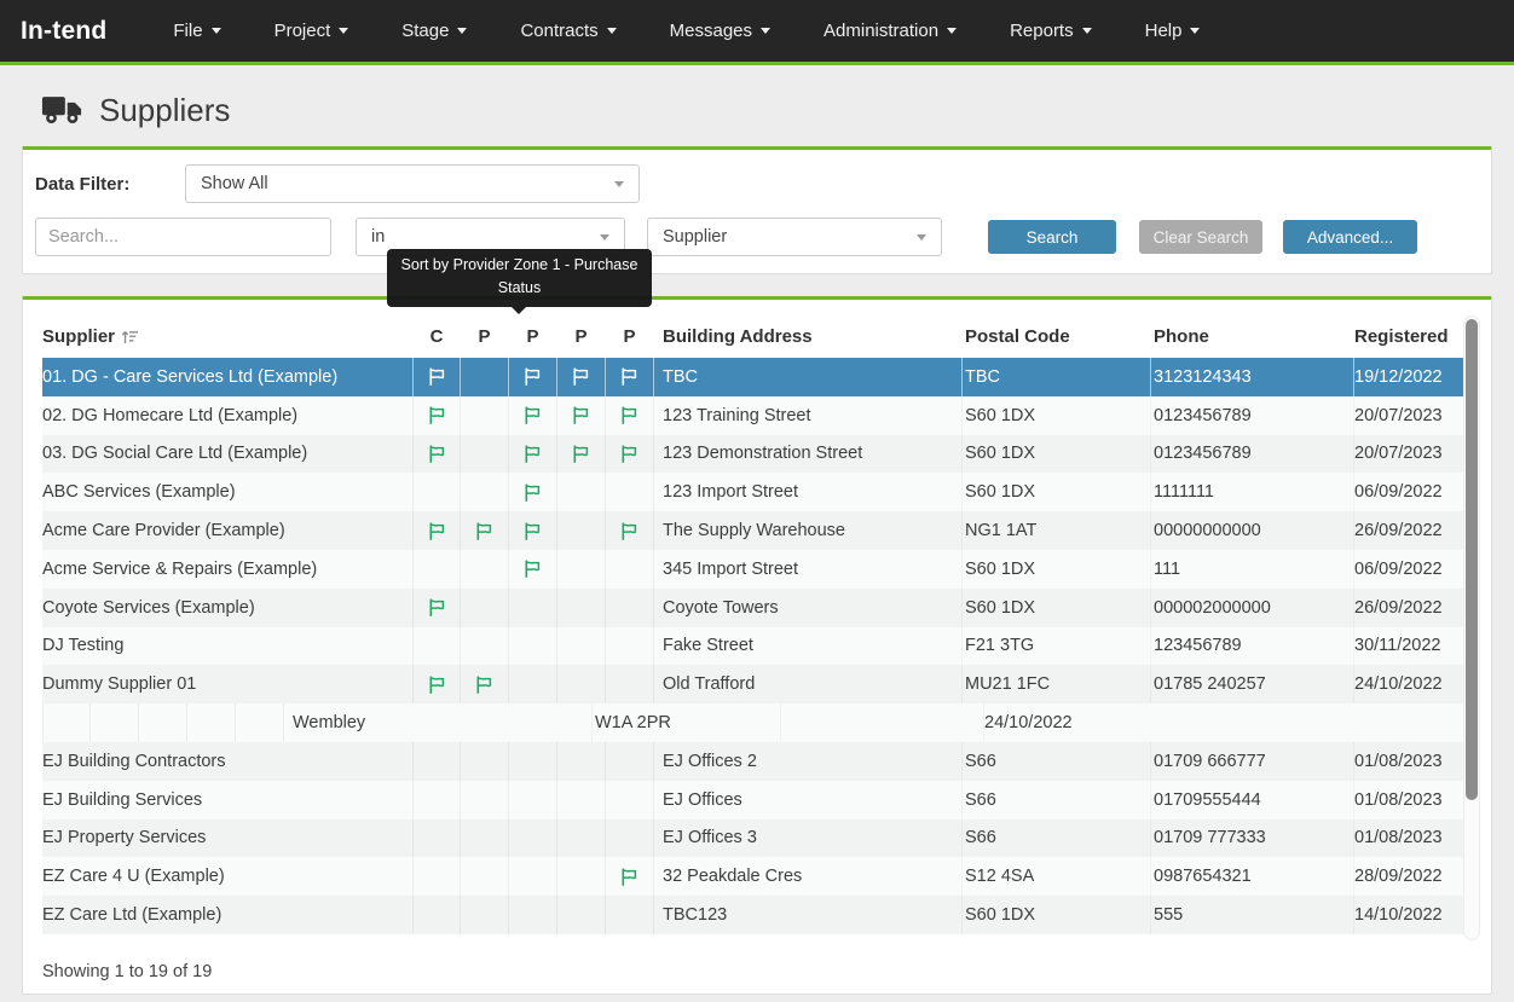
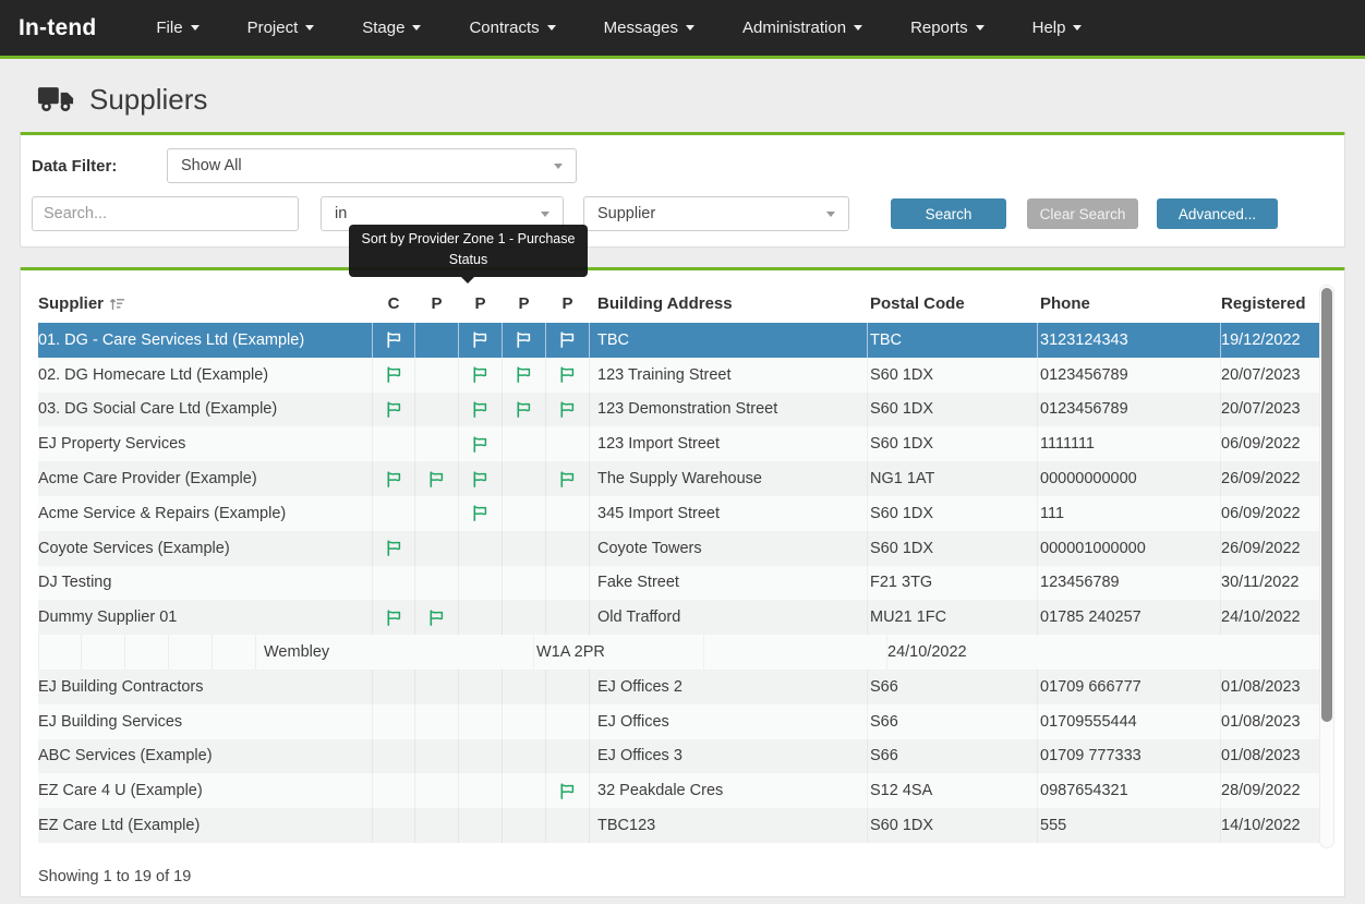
  In-tend
  File
  Project
  Stage
  Contracts
  Messages
  Administration
  Reports
  Help
  Suppliers
  Data Filter:
  Show All
  Search...
  in
  Supplier
  Search
  Clear Search
  Advanced...
  Sort by Provider Zone 1 - Purchase Status
  Supplier
  C
  P
  P
  P
  P
  Building Address
  Postal Code
  Phone
  Registered
  01. DG - Care Services Ltd (Example)
  TBC
  TBC
  3123124343
  19/12/2022
  02. DG Homecare Ltd (Example)
  123 Training Street
  S60 1DX
  0123456789
  20/07/2023
  03. DG Social Care Ltd (Example)
  123 Demonstration Street
  S60 1DX
  0123456789
  20/07/2023
- ABC Services (Example)
+ EJ Property Services
  123 Import Street
  S60 1DX
  1111111
  06/09/2022
  Acme Care Provider (Example)
  The Supply Warehouse
  NG1 1AT
  00000000000
  26/09/2022
  Acme Service & Repairs (Example)
  345 Import Street
  S60 1DX
  111
  06/09/2022
  Coyote Services (Example)
  Coyote Towers
  S60 1DX
- 000002000000
+ 000001000000
  26/09/2022
  DJ Testing
  Fake Street
  F21 3TG
  123456789
  30/11/2022
  Dummy Supplier 01
  Old Trafford
  MU21 1FC
  01785 240257
  24/10/2022
  Wembley
  W1A 2PR
  24/10/2022
  EJ Building Contractors
  EJ Offices 2
  S66
  01709 666777
  01/08/2023
  EJ Building Services
  EJ Offices
  S66
  01709555444
  01/08/2023
- EJ Property Services
+ ABC Services (Example)
  EJ Offices 3
  S66
  01709 777333
  01/08/2023
  EZ Care 4 U (Example)
  32 Peakdale Cres
  S12 4SA
  0987654321
  28/09/2022
  EZ Care Ltd (Example)
  TBC123
  S60 1DX
  555
  14/10/2022
  Showing 1 to 19 of 19
